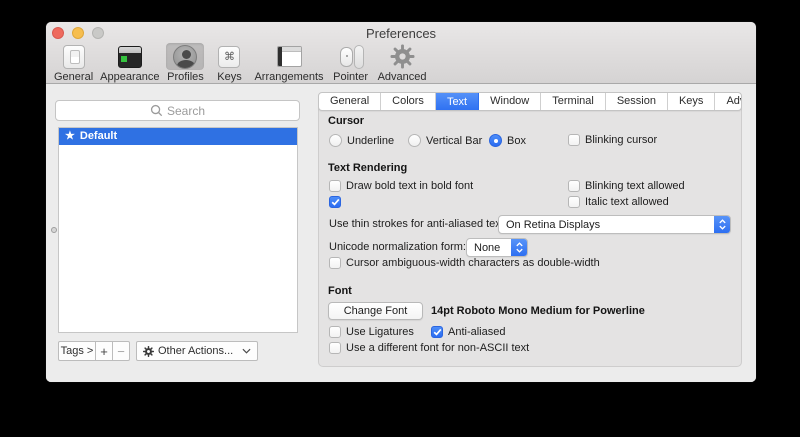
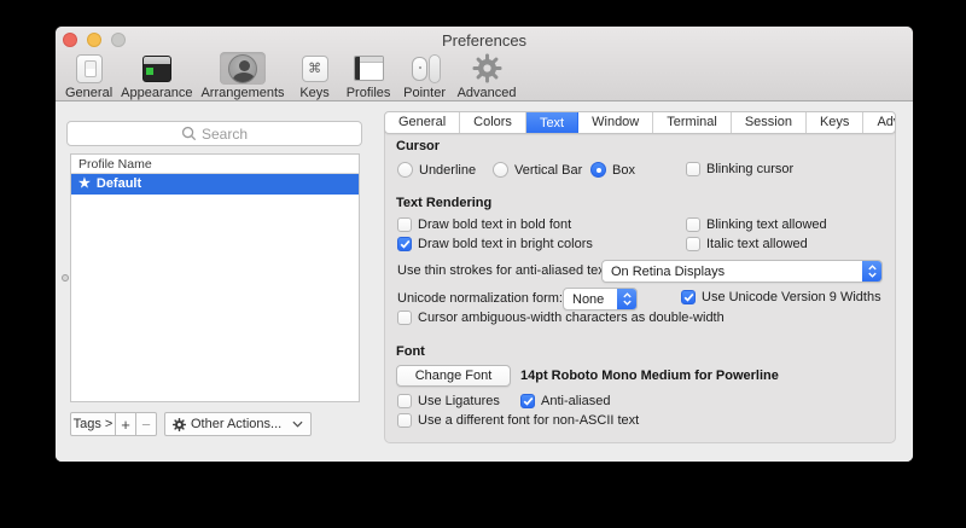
  Preferences
  General
  Appearance
- Profiles
+ Arrangements
  ⌘
  Keys
- Arrangements
+ Profiles
  Pointer
  Advanced
  Search
+ Profile Name
  ★
  Default
  Tags >
  +
  −
  Other Actions...
  Cursor
  Underline
  Vertical Bar
  Box
  Blinking cursor
  Text Rendering
  Draw bold text in bold font
  Blinking text allowed
+ Draw bold text in bright colors
  Italic text allowed
  Use thin strokes for anti-aliased te
  On Retina Displays
  Unicode normalization form:
  None
+ Use Unicode Version 9 Widths
  Cursor ambiguous-width characters as double-width
  Font
  Change Font
  14pt Roboto Mono Medium for Powerline
  Use Ligatures
  Anti-aliased
  Use a different font for non-ASCII text
  General
  Colors
  Text
  Window
  Terminal
  Session
  Keys
